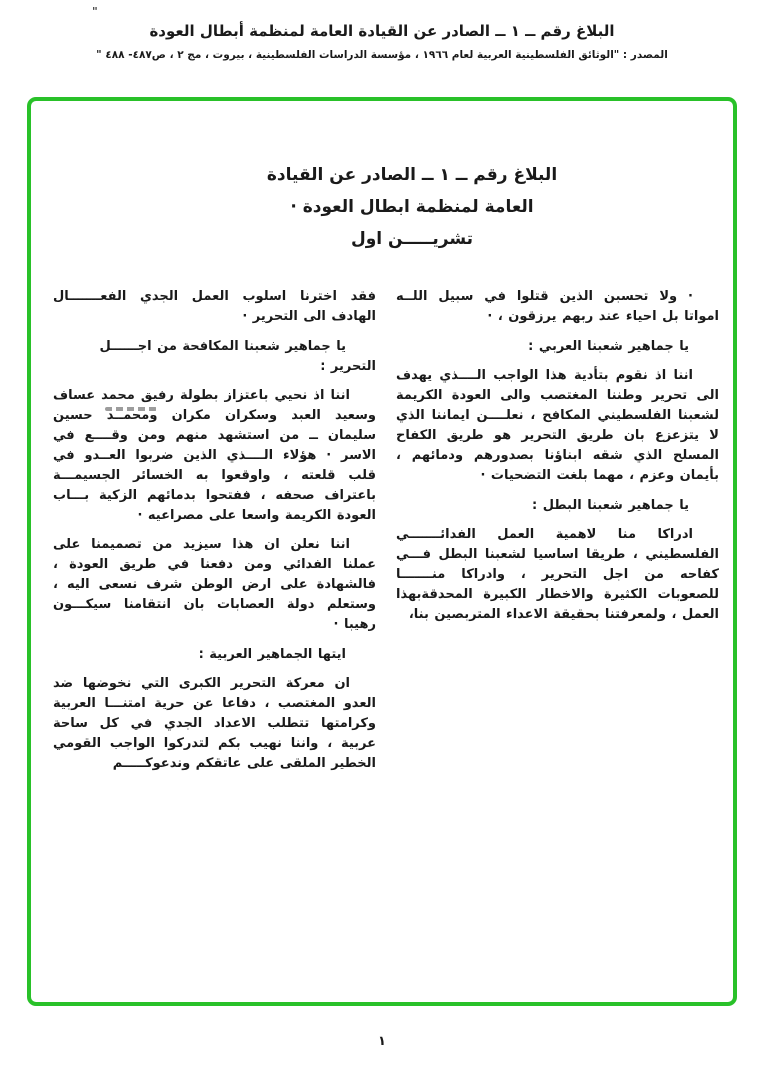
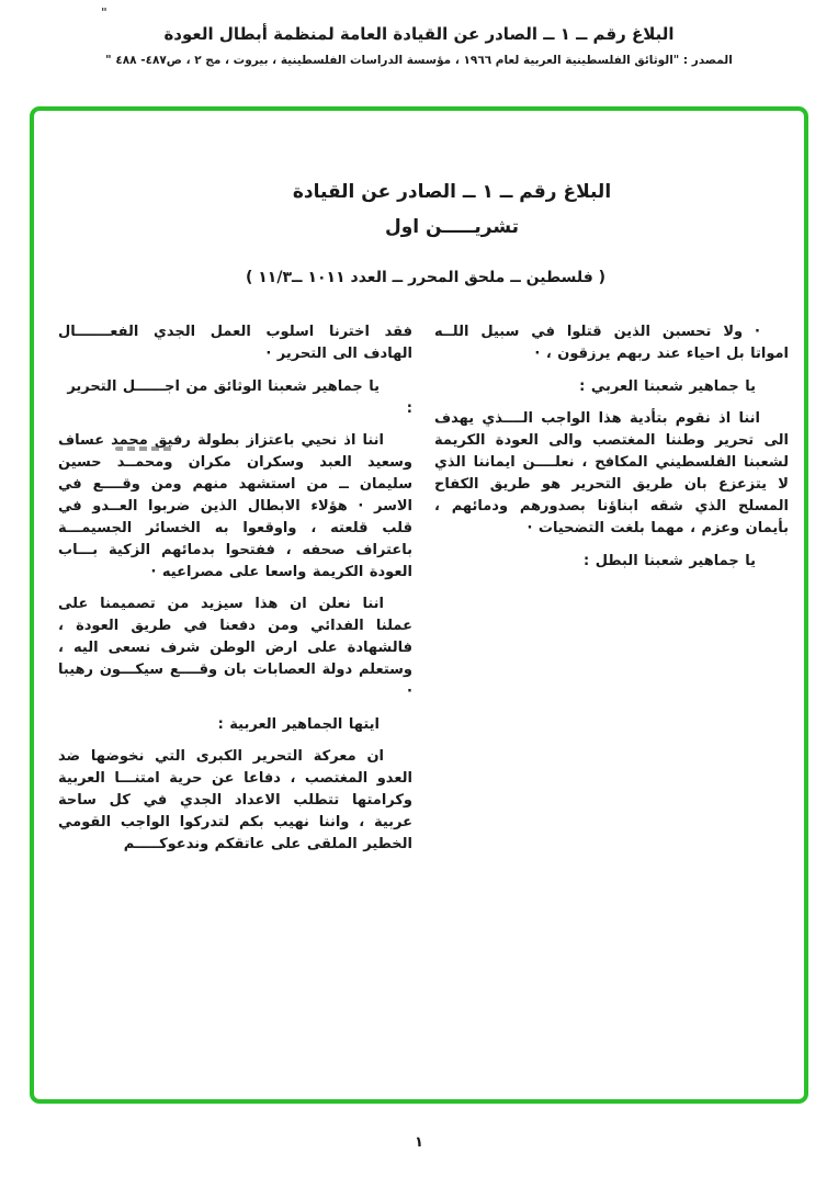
  "
  البلاغ رقم ــ ١ ــ الصادر عن القيادة العامة لمنظمة أبطال العودة
  المصدر : "الوثائق الفلسطينية العربية لعام ١٩٦٦ ، مؤسسة الدراسات الفلسطينية ، بيروت ، مج ٢ ، ص٤٨٧- ٤٨٨ "
  البلاغ رقم ــ ١ ــ الصادر عن القيادة
- العامة لمنظمة ابطال العودة ·
  تشريـــــن اول
+ ( فلسطين ــ ملحق المحرر ــ العدد ١٠١١ ــ١١/٣ )
  · ولا تحسبن الذين قتلوا في سبيل اللــه امواتا بل احياء عند ربهم يرزقون ، ·
  يا جماهير شعبنا العربي :
  اننا اذ نقوم بتأدية هذا الواجب الــــذي يهدف الى تحرير وطننا المغتصب والى العودة الكريمة لشعبنا الفلسطيني المكافح ، نعلــــن ايماننا الذي لا يتزعزع بان طريق التحرير هو طريق الكفاح المسلح الذي شقه ابناؤنا بصدورهم ودمائهم ، بأيمان وعزم ، مهما بلغت التضحيات ·
  يا جماهير شعبنا البطل :
- ادراكا منا لاهمية العمل الفدائـــــــي الفلسطيني ، طريقا اساسيا لشعبنا البطل فـــي كفاحه من اجل التحرير ، وادراكا منـــــــا للصعوبات الكثيرة والاخطار الكبيرة المحدقةبهذا العمل ، ولمعرفتنا بحقيقة الاعداء المتربصين بنا،
  فقد اخترنا اسلوب العمل الجدي الفعـــــــال الهادف الى التحرير ·
- يا جماهير شعبنا المكافحة من اجــــــل التحرير :
+ يا جماهير شعبنا الوثائق من اجــــــل التحرير :
- اننا اذ نحيي باعتزاز بطولة رفيق محمد عساف وسعيد العبد وسكران مكران ومحمــد حسين سليمان ــ من استشهد منهم ومن وقــــع في الاسر · هؤلاء الــــذي الذين ضربوا العــدو في قلب قلعته ، واوقعوا به الخسائر الجسيمـــة باعتراف صحفه ، ففتحوا بدمائهم الزكية بـــاب العودة الكريمة واسعا على مصراعيه ·
+ اننا اذ نحيي باعتزاز بطولة رفيق محمد عساف وسعيد العبد وسكران مكران ومحمــد حسين سليمان ــ من استشهد منهم ومن وقــــع في الاسر · هؤلاء الابطال الذين ضربوا العــدو في قلب قلعته ، واوقعوا به الخسائر الجسيمـــة باعتراف صحفه ، ففتحوا بدمائهم الزكية بـــاب العودة الكريمة واسعا على مصراعيه ·
- اننا نعلن ان هذا سيزيد من تصميمنا على عملنا الفدائي ومن دفعنا في طريق العودة ، فالشهادة على ارض الوطن شرف نسعى اليه ، وستعلم دولة العصابات بان انتقامنا سيكـــون رهيبا ·
+ اننا نعلن ان هذا سيزيد من تصميمنا على عملنا الفدائي ومن دفعنا في طريق العودة ، فالشهادة على ارض الوطن شرف نسعى اليه ، وستعلم دولة العصابات بان وقــــع سيكـــون رهيبا ·
  ايتها الجماهير العربية :
  ان معركة التحرير الكبرى التي نخوضها ضد العدو المغتصب ، دفاعا عن حرية امتنـــا العربية وكرامتها تتطلب الاعداد الجدي في كل ساحة عربية ، واننا نهيب بكم لتدركوا الواجب القومي الخطير الملقى على عاتقكم وندعوكـــــم
  ١
